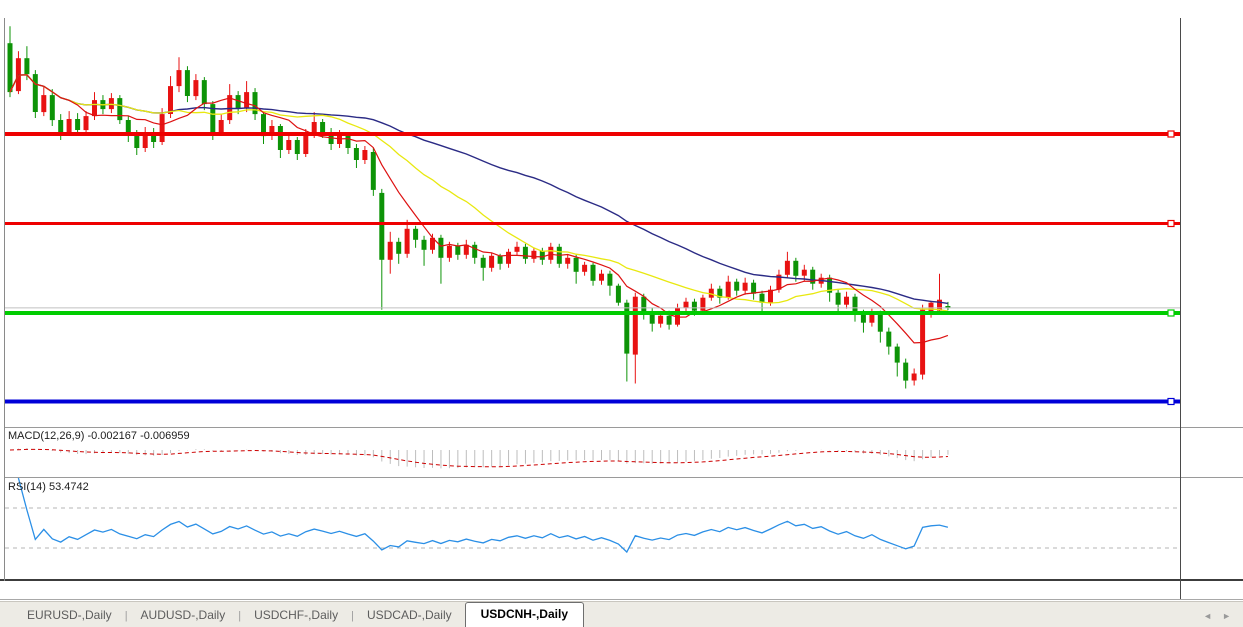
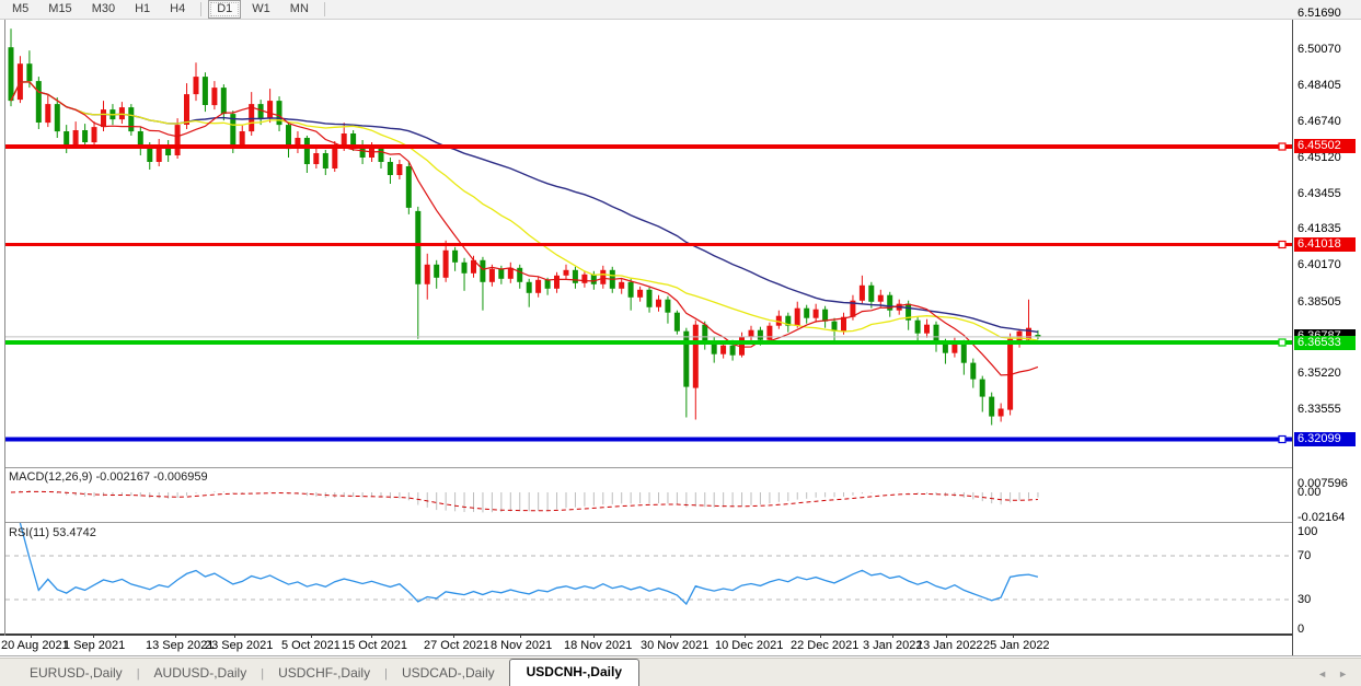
+ M5
+ M15
+ M30
+ H1
+ H4
+ D1
+ W1
+ MN
  MACD(12,26,9) -0.002167 -0.006959
- RSI(14) 53.4742
+ RSI(11) 53.4742
+ 6.51690
+ 6.50070
+ 6.48405
+ 6.46740
+ 6.45120
+ 6.43455
+ 6.41835
+ 6.40170
+ 6.38505
+ 6.35220
+ 6.33555
+ 6.45502
+ 6.41018
+ 6.36533
+ 6.32099
+ 0.007596
+ 0.00
+ -0.02164
+ 100
+ 70
+ 30
+ 0
+ 20 Aug 2021
+ 1 Sep 2021
+ 13 Sep 2021
+ 23 Sep 2021
+ 5 Oct 2021
+ 15 Oct 2021
+ 27 Oct 2021
+ 8 Nov 2021
+ 18 Nov 2021
+ 30 Nov 2021
+ 10 Dec 2021
+ 22 Dec 2021
+ 3 Jan 2022
+ 13 Jan 2022
+ 25 Jan 2022
  EURUSD-,Daily
  |
  AUDUSD-,Daily
  |
  USDCHF-,Daily
  |
  USDCAD-,Daily
  USDCNH-,Daily
  ◄ ►
